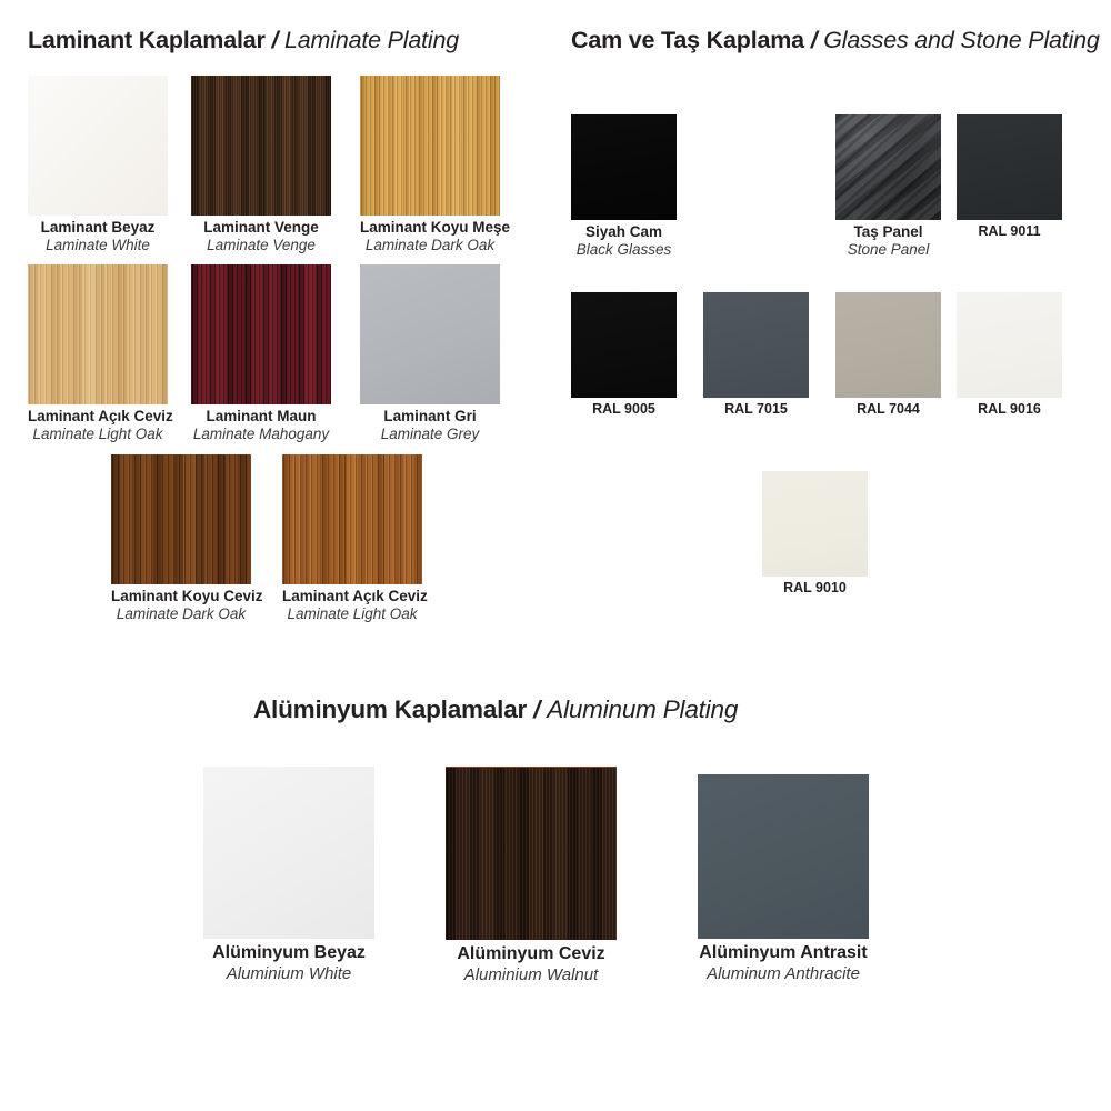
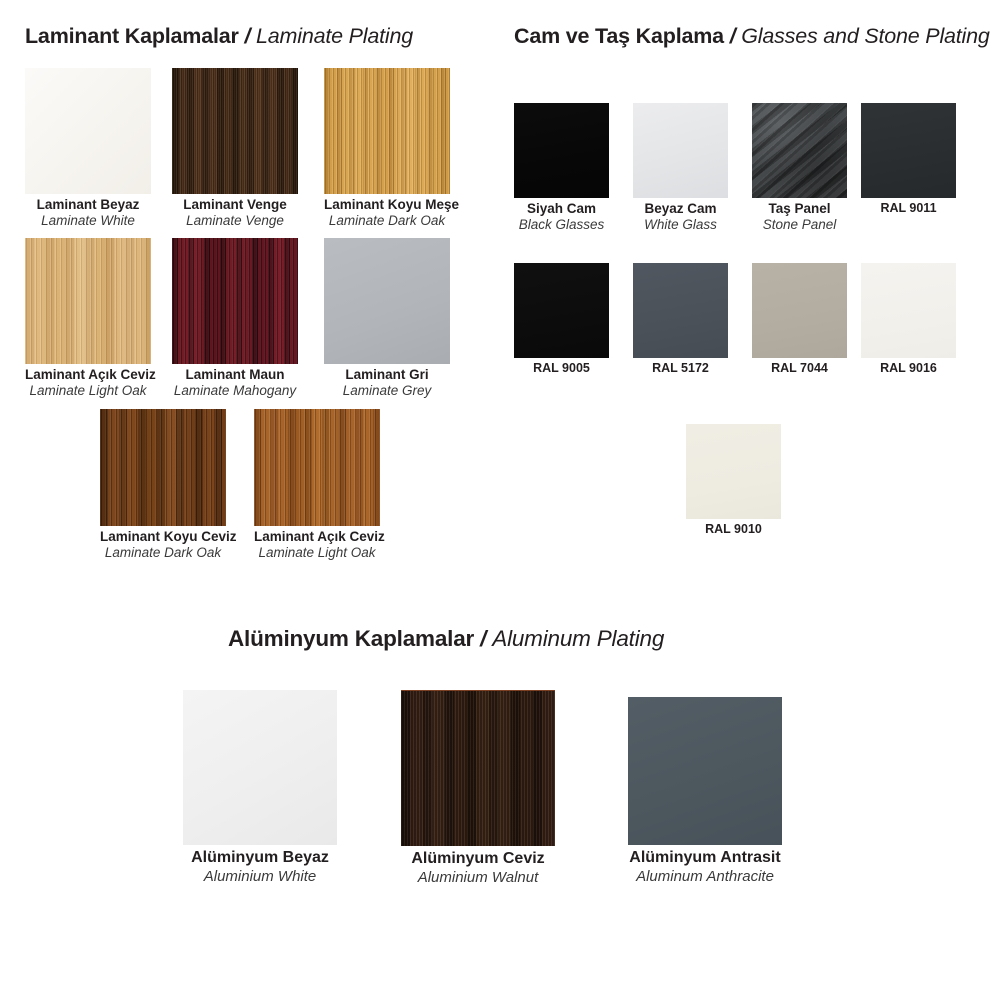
  Laminant Kaplamalar / Laminate Plating
  Laminant Beyaz
  Laminate White
  Laminant Venge
  Laminate Venge
  Laminant Koyu Meşe
  Laminate Dark Oak
  Laminant Açık Ceviz
  Laminate Light Oak
  Laminant Maun
  Laminate Mahogany
  Laminant Gri
  Laminate Grey
  Laminant Koyu Ceviz
  Laminate Dark Oak
  Laminant Açık Ceviz
  Laminate Light Oak
  Cam ve Taş Kaplama / Glasses and Stone Plating
  Siyah Cam
  Black Glasses
+ Beyaz Cam
+ White Glass
  Taş Panel
  Stone Panel
  RAL 9011
  RAL 9005
- RAL 7015
+ RAL 5172
  RAL 7044
  RAL 9016
  RAL 9010
  Alüminyum Kaplamalar / Aluminum Plating
  Alüminyum Beyaz
  Aluminium White
  Alüminyum Ceviz
  Aluminium Walnut
  Alüminyum Antrasit
  Aluminum Anthracite
